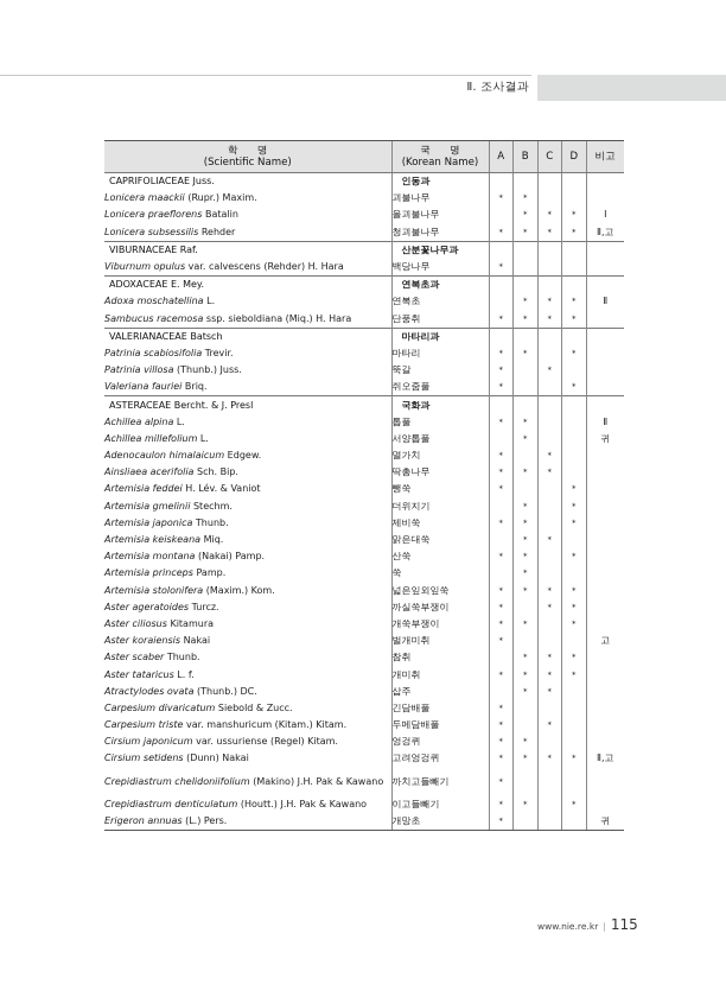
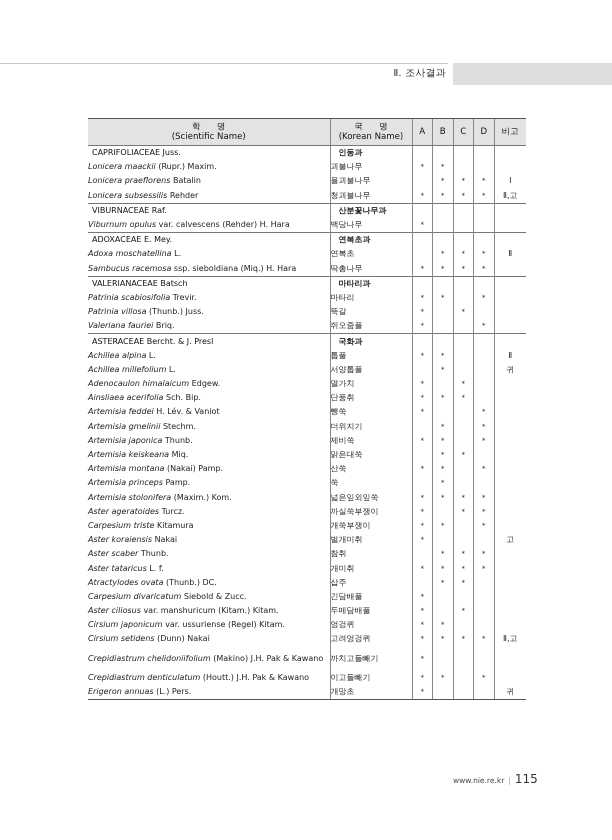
  Ⅱ. 조사결과
  학 명 (Scientific Name)	국 명 (Korean Name)	A	B	C	D	비고
  CAPRIFOLIACEAE Juss.	인동과
  Lonicera maackii (Rupr.) Maxim.	괴불나무	*	*
  Lonicera praeflorens Batalin	올괴불나무		*	*	*	Ⅰ
  Lonicera subsessilis Rehder	청괴불나무	*	*	*	*	Ⅱ,고
  VIBURNACEAE Raf.	산분꽃나무과
  Viburnum opulus var. calvescens (Rehder) H. Hara	백당나무	*
  ADOXACEAE E. Mey.	연복초과
  Adoxa moschatellina L.	연복초					Ⅱ
- Sambucus racemosa ssp. sieboldiana (Miq.) H. Hara	단풍취	*	*	*	*
+ Sambucus racemosa ssp. sieboldiana (Miq.) H. Hara	딱총나무	*	*	*	*
  VALERIANACEAE Batsch	마타리과
  Patrinia scabiosifolia Trevir.	마타리	*	*		*
  Patrinia villosa (Thunb.) Juss.	뚝갈	*		*
  Valeriana fauriei Briq.	쥐오줌풀	*			*
  ASTERACEAE Bercht. & J. Presl	국화과
  Achillea alpina L.	톱풀	*	*			Ⅱ
  Achillea millefolium L.	서양톱풀		*			귀
  Adenocaulon himalaicum Edgew.	멸가치	*		*
- Ainsliaea acerifolia Sch. Bip.	딱총나무	*	*	*
+ Ainsliaea acerifolia Sch. Bip.	단풍취	*	*	*
  Artemisia feddei H. Lév. & Vaniot	뺑쑥	*			*
  Artemisia gmelinii Stechm.	더위지기		*		*
  Artemisia japonica Thunb.	제비쑥	*	*		*
  Artemisia keiskeana Miq.	맑은대쑥		*	*
  Artemisia montana (Nakai) Pamp.	산쑥	*	*		*
  Artemisia princeps Pamp.	쑥		*
  Artemisia stolonifera (Maxim.) Kom.	넓은잎외잎쑥	*	*	*	*
  Aster ageratoides Turcz.	까실쑥부쟁이
- Aster ciliosus Kitamura	개쑥부쟁이	*	*		*
+ Carpesium triste Kitamura	개쑥부쟁이	*	*		*
  Aster koraiensis Nakai	벌개미취	*				고
  Aster scaber Thunb.	참취		*	*	*
  Aster tataricus L. f.	개미취	*	*	*	*
  Atractylodes ovata (Thunb.) DC.	삽주		*	*
  Carpesium divaricatum Siebold & Zucc.	긴담배풀	*
- Carpesium triste var. manshuricum (Kitam.) Kitam.	두메담배풀	*		*
+ Aster ciliosus var. manshuricum (Kitam.) Kitam.	두메담배풀	*		*
  Cirsium japonicum var. ussuriense (Regel) Kitam.	엉겅퀴	*	*
  Cirsium setidens (Dunn) Nakai	고려엉겅퀴	*	*	*	*	Ⅱ,고
  Crepidiastrum chelidoniifolium (Makino) J.H. Pak & Kawano	까치고들빼기	*
  Crepidiastrum denticulatum (Houtt.) J.H. Pak & Kawano	이고들빼기	*	*		*
  Erigeron annuas (L.) Pers.	개망초	*				귀
  www.nie.re.kr | 115
